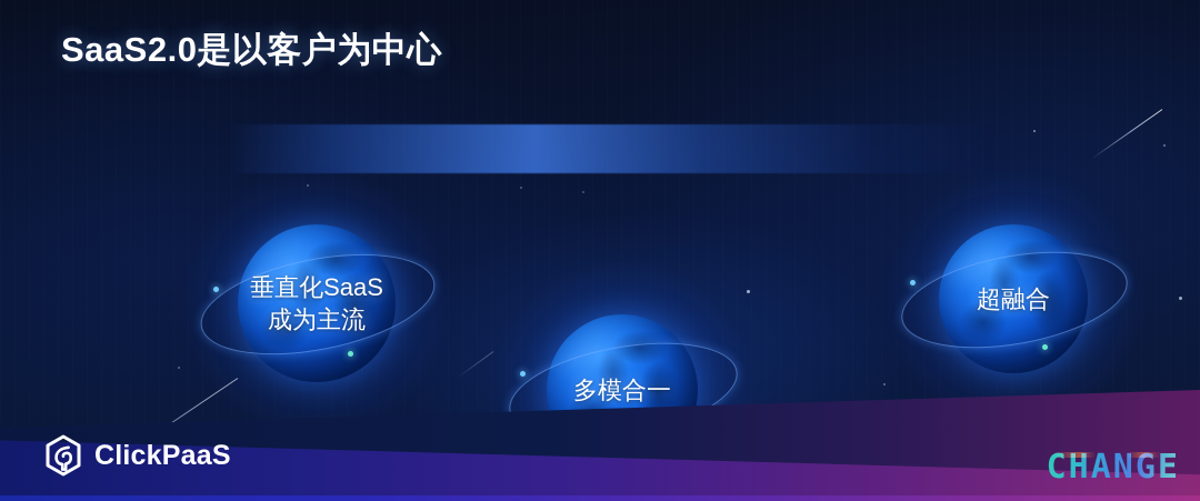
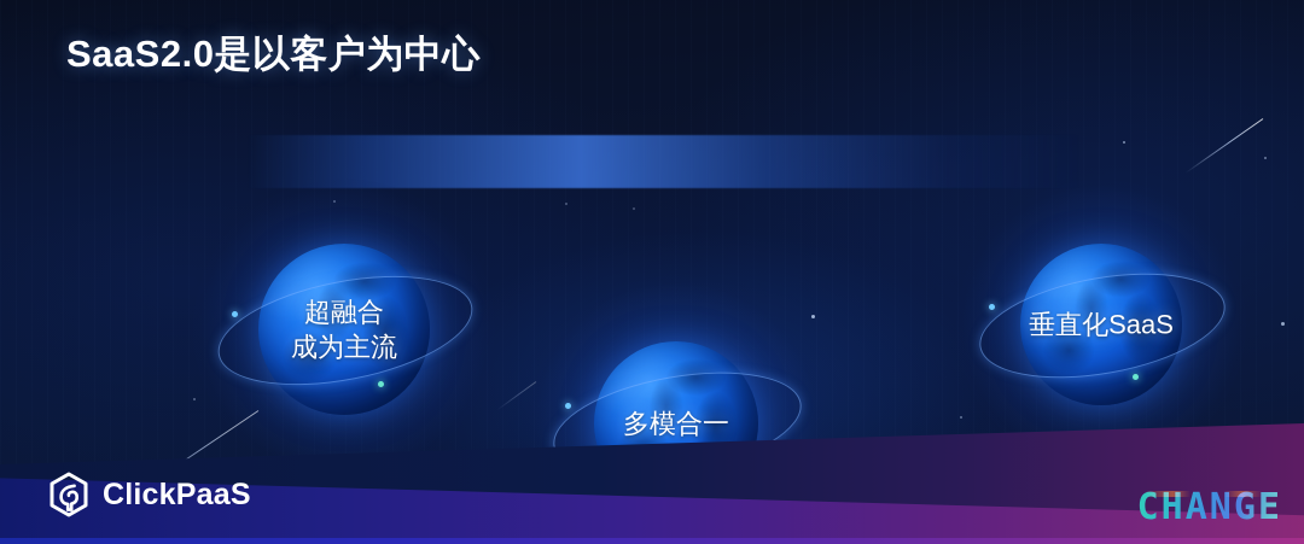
  SaaS2.0是以客户为中心
- 垂直化SaaS
+ 超融合
  成为主流
  多模合一
- 超融合
+ 垂直化SaaS
  ClickPaaS
  CHANGE
